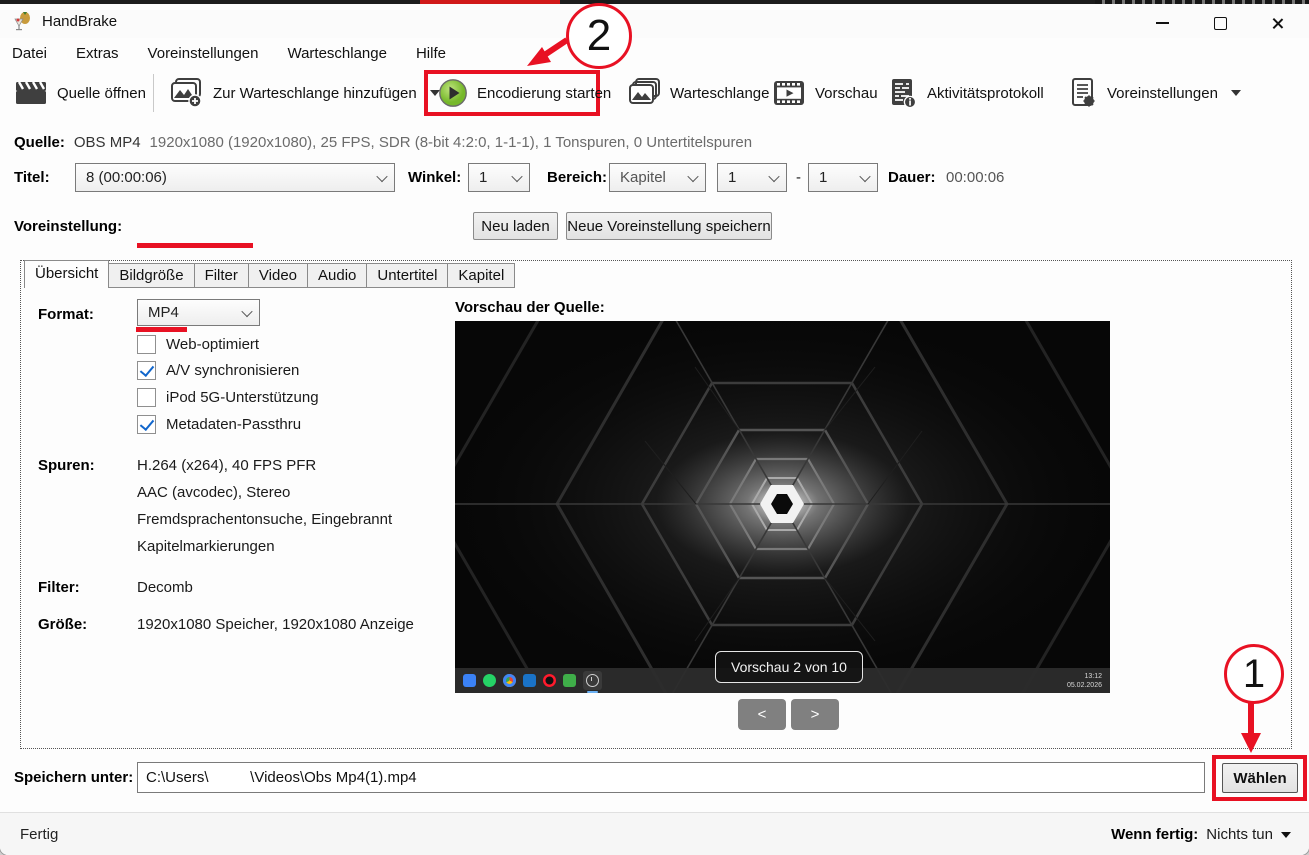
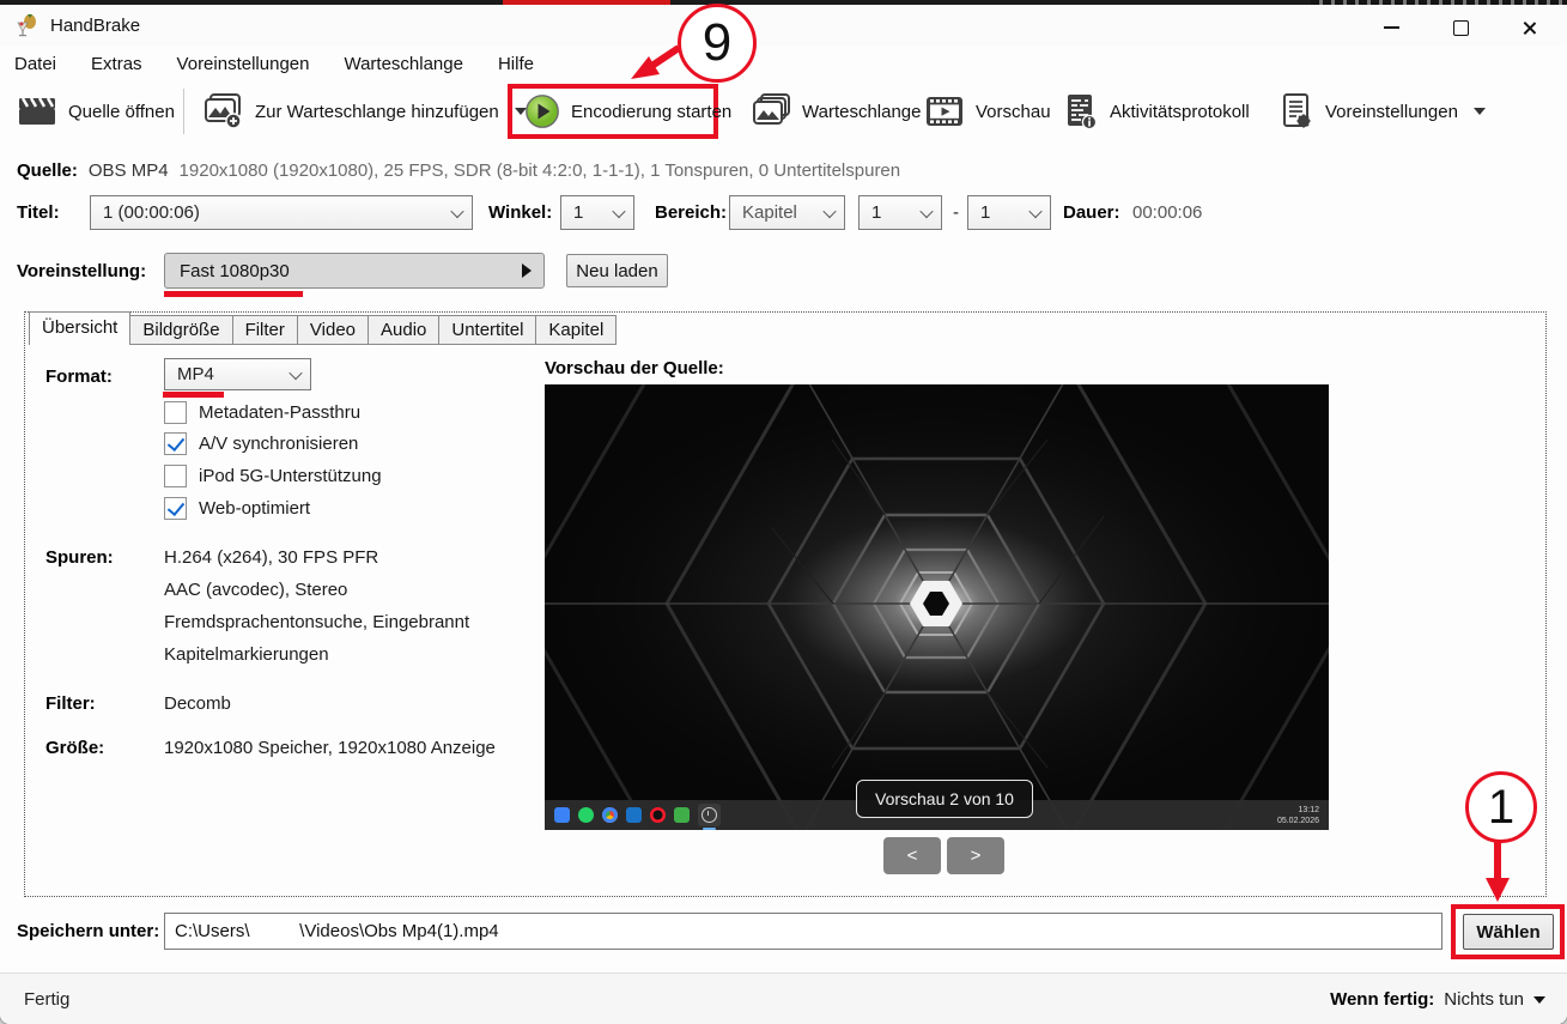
  HandBrake
  Datei
  Extras
  Voreinstellungen
  Warteschlange
  Hilfe
  Quelle öffnen
  Zur Warteschlange hinzufügen
  Encodierung starten
  Warteschlange
  Vorschau
  Aktivitätsprotokoll
  Voreinstellungen
  Quelle:
  OBS MP4
  1920x1080 (1920x1080), 25 FPS, SDR (8-bit 4:2:0, 1-1-1), 1 Tonspuren, 0 Untertitelspuren
  Titel:
- 8 (00:00:06)
+ 1 (00:00:06)
  Winkel:
  1
  Bereich:
  Kapitel
  1
  -
  1
  Dauer:
  00:00:06
  Voreinstellung:
+ Fast 1080p30
  Neu laden
- Neue Voreinstellung speichern
  Übersicht
  Bildgröße
  Filter
  Video
  Audio
  Untertitel
  Kapitel
  Format:
  MP4
- Web-optimiert
+ Metadaten-Passthru
  A/V synchronisieren
  iPod 5G-Unterstützung
- Metadaten-Passthru
+ Web-optimiert
  Spuren:
- H.264 (x264), 40 FPS PFR
+ H.264 (x264), 30 FPS PFR
  AAC (avcodec), Stereo
  Fremdsprachentonsuche, Eingebrannt
  Kapitelmarkierungen
  Filter:
  Decomb
  Größe:
  1920x1080 Speicher, 1920x1080 Anzeige
  Vorschau der Quelle:
  Vorschau 2 von 10
  <
  >
  Speichern unter:
  C:\Users\ \Videos\Obs Mp4(1).mp4
  Wählen
  Fertig
  Wenn fertig:
  Nichts tun
- 2
+ 9
  1
